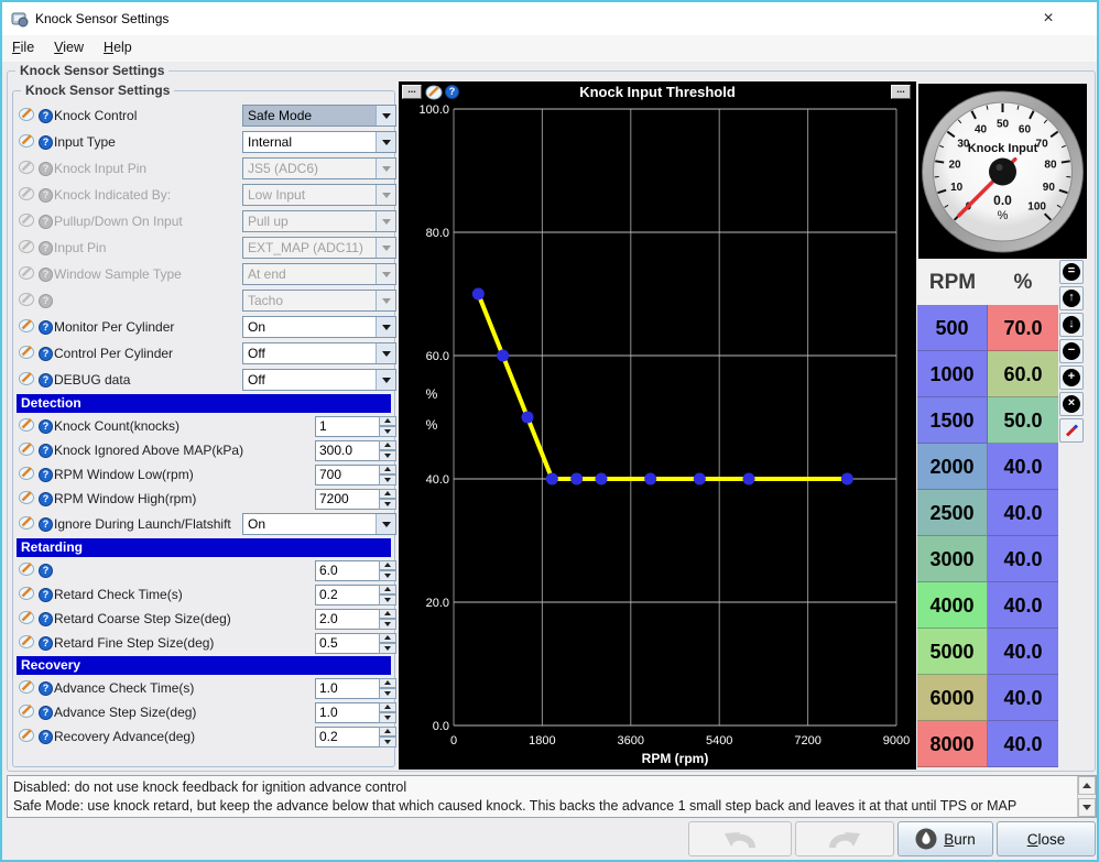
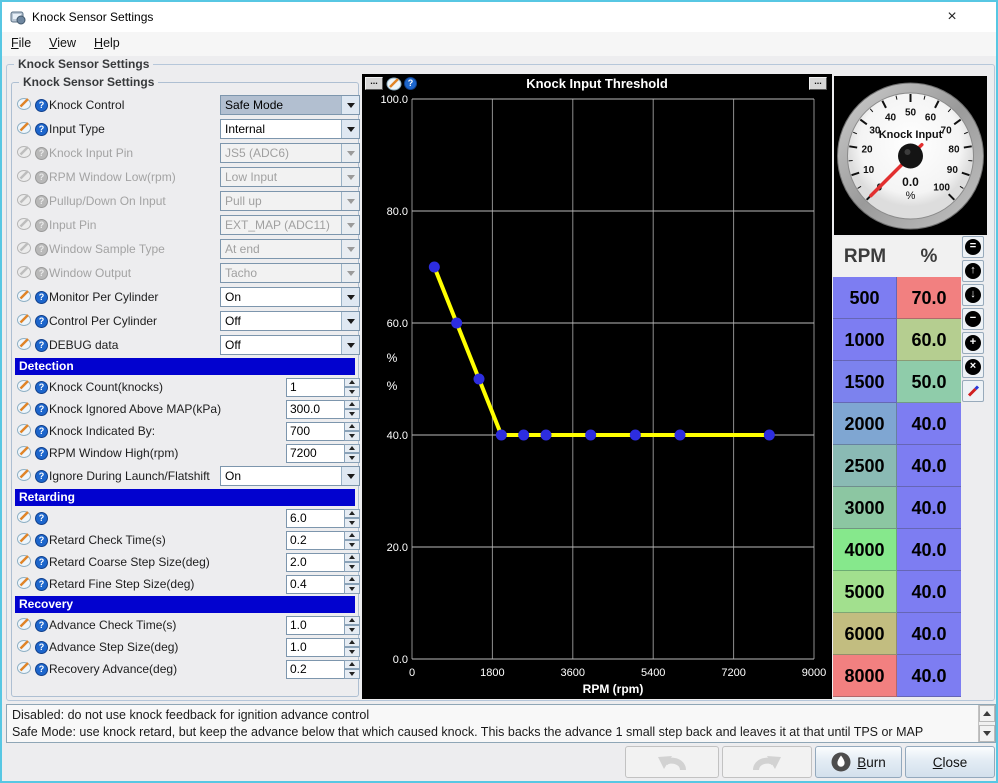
  Knock Sensor Settings
  ×
  File View Help
  Knock Sensor Settings
  Knock Sensor Settings
  ?
  Knock Control
  Safe Mode
  ?
  Input Type
  Internal
  ?
  Knock Input Pin
  JS5 (ADC6)
  ?
- Knock Indicated By:
+ RPM Window Low(rpm)
  Low Input
  ?
  Pullup/Down On Input
  Pull up
  ?
  Input Pin
  EXT_MAP (ADC11)
  ?
  Window Sample Type
  At end
  ?
+ Window Output
  Tacho
  ?
  Monitor Per Cylinder
  On
  ?
  Control Per Cylinder
  Off
  ?
  DEBUG data
  Off
  Detection
  ?
  Knock Count(knocks)
  1
  ?
  Knock Ignored Above MAP(kPa)
  300.0
  ?
- RPM Window Low(rpm)
+ Knock Indicated By:
  700
  ?
  RPM Window High(rpm)
  7200
  ?
  Ignore During Launch/Flatshift
  On
  Retarding
  ?
  6.0
  ?
  Retard Check Time(s)
  0.2
  ?
  Retard Coarse Step Size(deg)
  2.0
  ?
  Retard Fine Step Size(deg)
- 0.5
+ 0.4
  Recovery
  ?
  Advance Check Time(s)
  1.0
  ?
  Advance Step Size(deg)
  1.0
  ?
  Recovery Advance(deg)
  0.2
  0
  1800
  3600
  5400
  7200
  9000
  0.0
  20.0
  40.0
  60.0
  80.0
  100.0
  %
  %
  RPM (rpm)
  Knock Input Threshold
  ...
  ?
  ...
  10
  20
  30
  40
  50
  60
  70
  80
  90
  100
  Knock Input
  0.0
  %
  RPM
  %
  500
  70.0
  1000
  60.0
  1500
  50.0
  2000
  40.0
  2500
  40.0
  3000
  40.0
  4000
  40.0
  5000
  40.0
  6000
  40.0
  8000
  40.0
  =
  ↑
  ↓
  −
  +
  ×
  Disabled: do not use knock feedback for ignition advance control
  Safe Mode: use knock retard, but keep the advance below that which caused knock. This backs the advance 1 small step back and leaves it at that until TPS or MAP
  Burn
  Close
